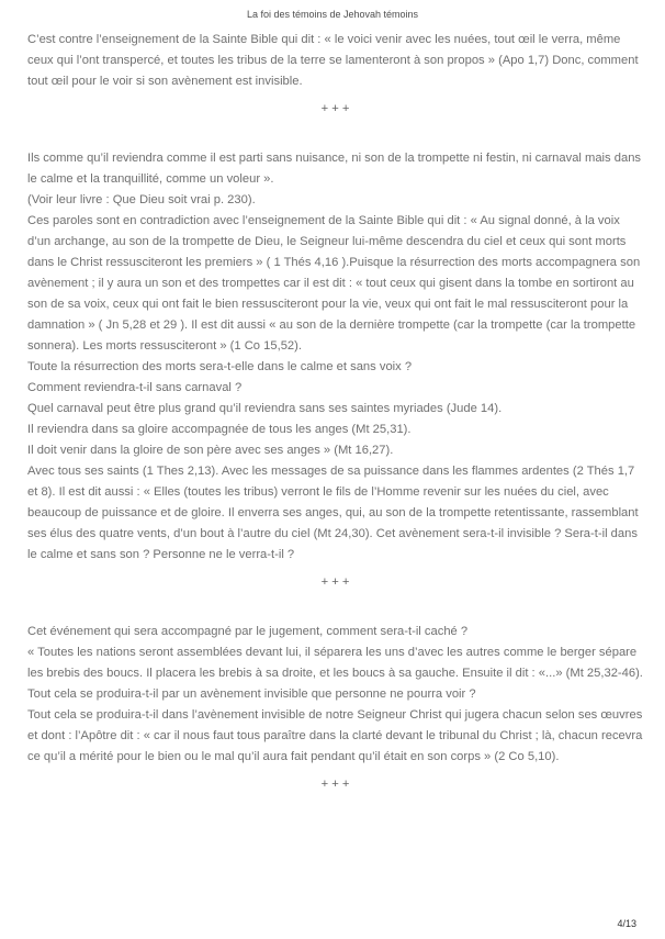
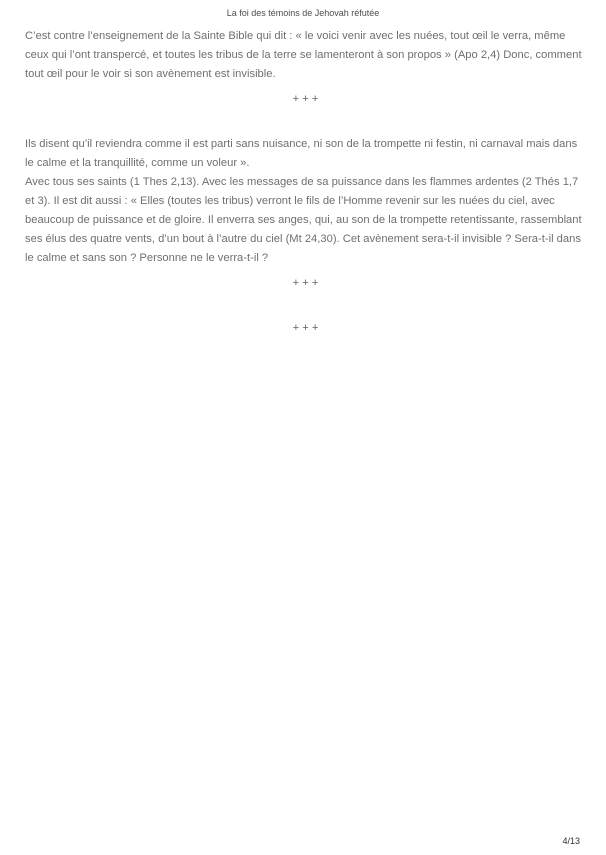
- La foi des témoins de Jehovah témoins
+ La foi des témoins de Jehovah réfutée
- C’est contre l’enseignement de la Sainte Bible qui dit : « le voici venir avec les nuées, tout œil le verra, même ceux qui l’ont transpercé, et toutes les tribus de la terre se lamenteront à son propos » (Apo 1,7) Donc, comment tout œil pour le voir si son avènement est invisible.
+ C’est contre l’enseignement de la Sainte Bible qui dit : « le voici venir avec les nuées, tout œil le verra, même ceux qui l’ont transpercé, et toutes les tribus de la terre se lamenteront à son propos » (Apo 2,4) Donc, comment tout œil pour le voir si son avènement est invisible.
  + + +
- Ils comme qu’il reviendra comme il est parti sans nuisance, ni son de la trompette ni festin, ni carnaval mais dans le calme et la tranquillité, comme un voleur ».
+ Ils disent qu’il reviendra comme il est parti sans nuisance, ni son de la trompette ni festin, ni carnaval mais dans le calme et la tranquillité, comme un voleur ».
- (Voir leur livre : Que Dieu soit vrai p. 230).
- Ces paroles sont en contradiction avec l’enseignement de la Sainte Bible qui dit : « Au signal donné, à la voix d’un archange, au son de la trompette de Dieu, le Seigneur lui-même descendra du ciel et ceux qui sont morts dans le Christ ressusciteront les premiers » ( 1 Thés 4,16 ).Puisque la résurrection des morts accompagnera son avènement ; il y aura un son et des trompettes car il est dit : « tout ceux qui gisent dans la tombe en sortiront au son de sa voix, ceux qui ont fait le bien ressusciteront pour la vie, veux qui ont fait le mal ressusciteront pour la damnation » ( Jn 5,28 et 29 ). Il est dit aussi « au son de la dernière trompette (car la trompette (car la trompette sonnera). Les morts ressusciteront » (1 Co 15,52).
- Toute la résurrection des morts sera-t-elle dans le calme et sans voix ?
- Comment reviendra-t-il sans carnaval ?
- Quel carnaval peut être plus grand qu’il reviendra sans ses saintes myriades (Jude 14).
- Il reviendra dans sa gloire accompagnée de tous les anges (Mt 25,31).
- Il doit venir dans la gloire de son père avec ses anges » (Mt 16,27).
- Avec tous ses saints (1 Thes 2,13). Avec les messages de sa puissance dans les flammes ardentes (2 Thés 1,7 et 8). Il est dit aussi : « Elles (toutes les tribus) verront le fils de l’Homme revenir sur les nuées du ciel, avec beaucoup de puissance et de gloire. Il enverra ses anges, qui, au son de la trompette retentissante, rassemblant ses élus des quatre vents, d’un bout à l’autre du ciel (Mt 24,30). Cet avènement sera-t-il invisible ? Sera-t-il dans le calme et sans son ? Personne ne le verra-t-il ?
+ Avec tous ses saints (1 Thes 2,13). Avec les messages de sa puissance dans les flammes ardentes (2 Thés 1,7 et 3). Il est dit aussi : « Elles (toutes les tribus) verront le fils de l’Homme revenir sur les nuées du ciel, avec beaucoup de puissance et de gloire. Il enverra ses anges, qui, au son de la trompette retentissante, rassemblant ses élus des quatre vents, d’un bout à l’autre du ciel (Mt 24,30). Cet avènement sera-t-il invisible ? Sera-t-il dans le calme et sans son ? Personne ne le verra-t-il ?
  + + +
- Cet événement qui sera accompagné par le jugement, comment sera-t-il caché ?
- « Toutes les nations seront assemblées devant lui, il séparera les uns d’avec les autres comme le berger sépare les brebis des boucs. Il placera les brebis à sa droite, et les boucs à sa gauche. Ensuite il dit : «...» (Mt 25,32-46).
- Tout cela se produira-t-il par un avènement invisible que personne ne pourra voir ?
- Tout cela se produira-t-il dans l’avènement invisible de notre Seigneur Christ qui jugera chacun selon ses œuvres et dont : l’Apôtre dit : « car il nous faut tous paraître dans la clarté devant le tribunal du Christ ; là, chacun recevra ce qu’il a mérité pour le bien ou le mal qu’il aura fait pendant qu’il était en son corps » (2 Co 5,10).
  + + +
  4/13
